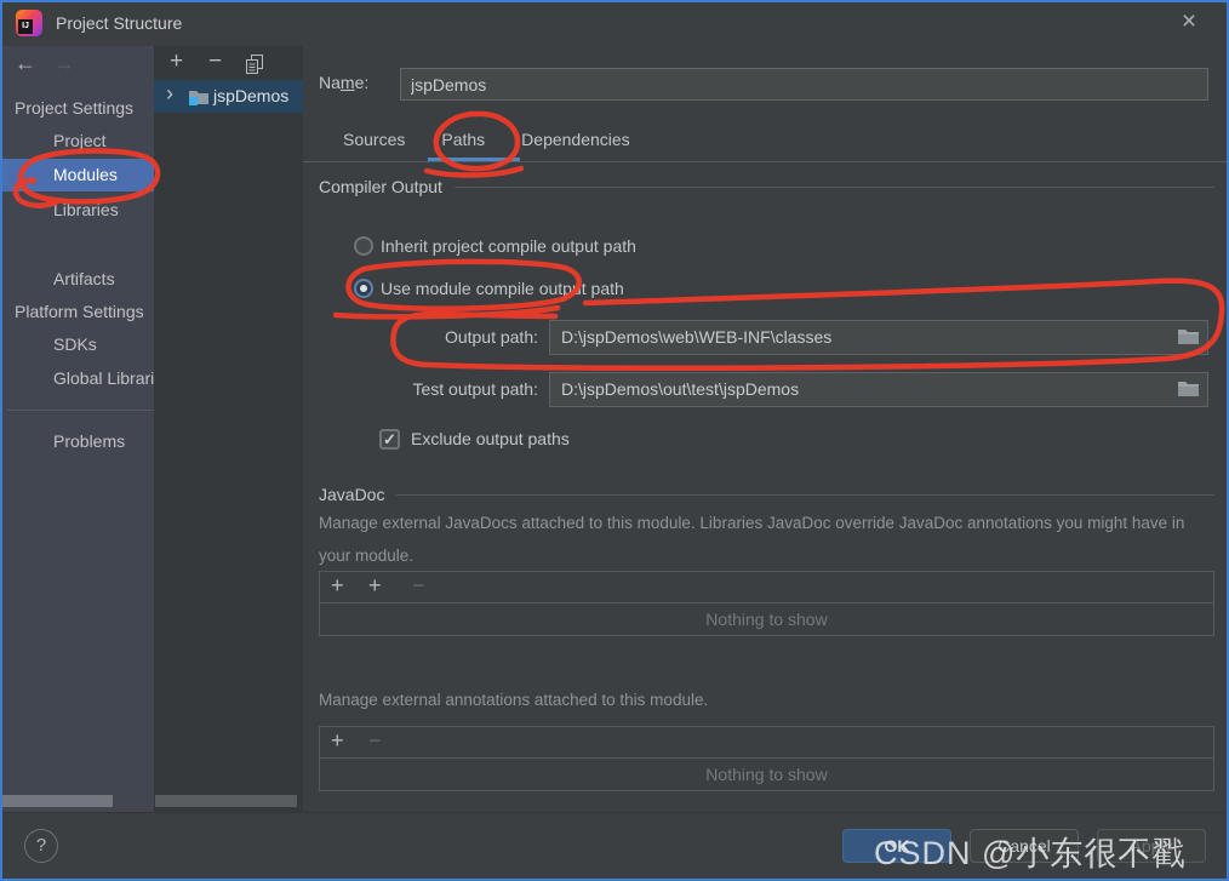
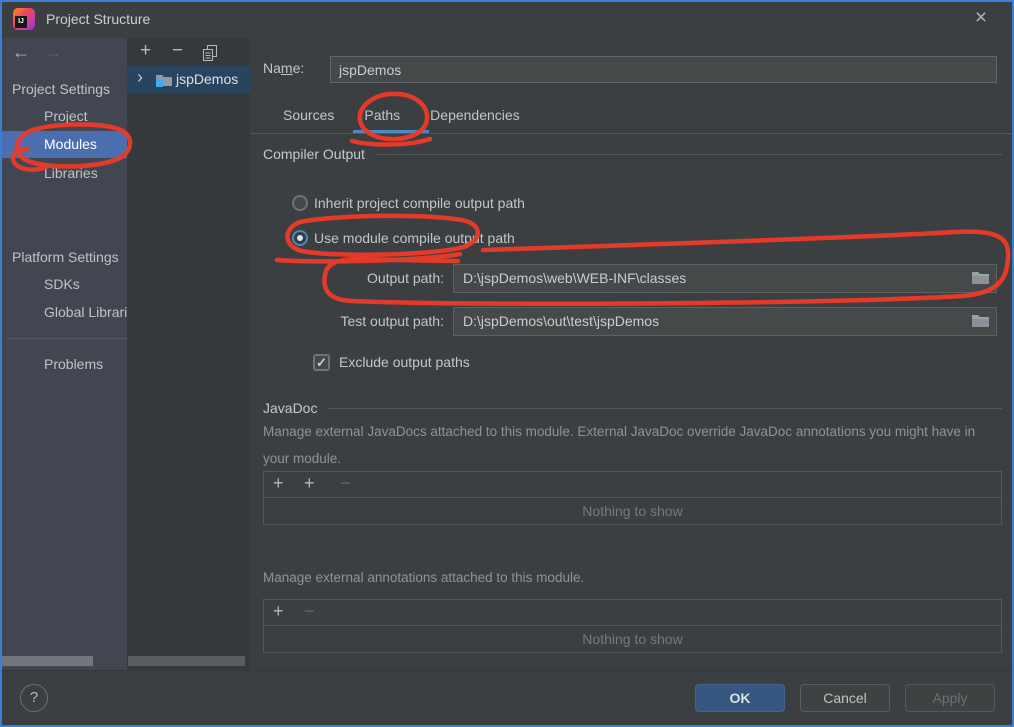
  Project Structure
  ×
  ←
  →
  Project Settings
  Project
  Modules
  Libraries
- Artifacts
  Platform Settings
  SDKs
  Global Librari
  Problems
  +
  −
  ›
  jspDemos
  Name:
  jspDemos
  Sources
  Paths
  Dependencies
  Compiler Output
  Inherit project compile output path
  Use module compile outpt path
  Output path:
  D:\jspDemos\web\WEB-INF\classes
  Test output path:
  D:\jspDemos\out\test\jspDemos
  ✓
  Exclude output paths
  JavaDoc
- Manage external JavaDocs attached to this module. Libraries JavaDoc override JavaDoc annotations you might have in your module.
+ Manage external JavaDocs attached to this module. External JavaDoc override JavaDoc annotations you might have in your module.
  +
  +
  −
  Nothing to show
  Manage external annotations attached to this module.
  +
  −
  Nothing to show
  ?
  OK
  Cancel
  Apply
- CSDN @小东很不戳
